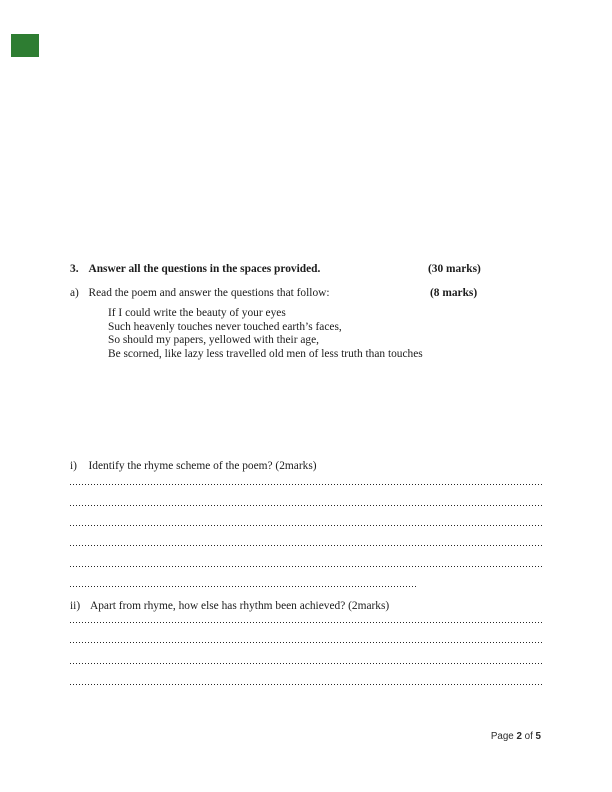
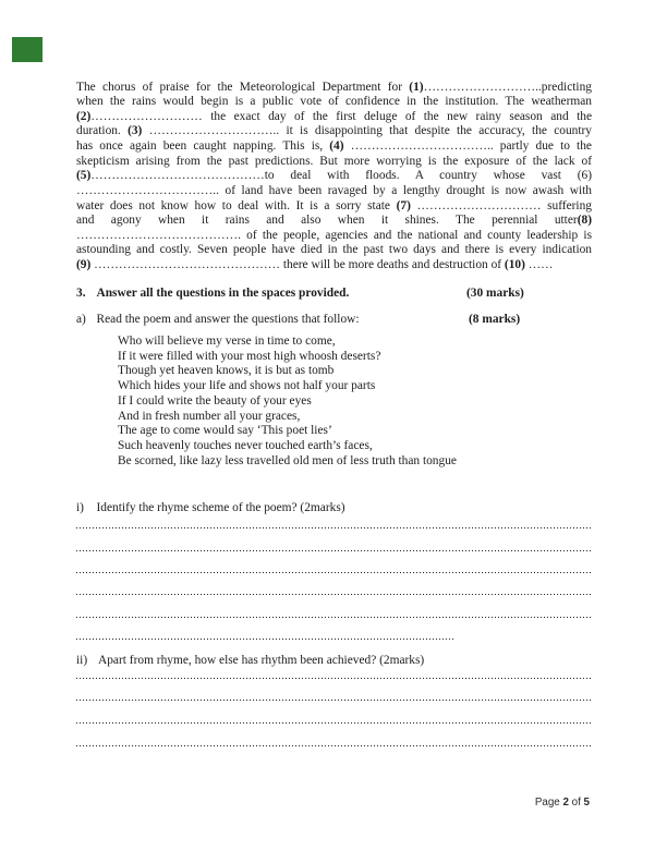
+ The chorus of praise for the Meteorological Department for (1)………………………..predicting
+ when the rains would begin is a public vote of confidence in the institution. The weatherman
+ (2)……………………… the exact day of the first deluge of the new rainy season and the
+ duration. (3) ………………………….. it is disappointing that despite the accuracy, the country
+ has once again been caught napping. This is, (4) …………………………….. partly due to the
+ skepticism arising from the past predictions. But more worrying is the exposure of the lack of
+ (5)……………………………………to deal with floods. A country whose vast (6)
+ …………………………….. of land have been ravaged by a lengthy drought is now awash with
+ water does not know how to deal with. It is a sorry state (7) ………………………… suffering
+ and agony when it rains and also when it shines. The perennial utter(8)
+ …………………………………. of the people, agencies and the national and county leadership is
+ astounding and costly. Seven people have died in the past two days and there is every indication
+ (9) ……………………………………… there will be more deaths and destruction of (10) ……
  3. Answer all the questions in the spaces provided.
  (30 marks)
  a) Read the poem and answer the questions that follow:
  (8 marks)
+ Who will believe my verse in time to come,
+ If it were filled with your most high whoosh deserts?
+ Though yet heaven knows, it is but as tomb
+ Which hides your life and shows not half your parts
  If I could write the beauty of your eyes
+ And in fresh number all your graces,
+ The age to come would say ‘This poet lies’
  Such heavenly touches never touched earth’s faces,
- So should my papers, yellowed with their age,
- Be scorned, like lazy less travelled old men of less truth than touches
+ Be scorned, like lazy less travelled old men of less truth than tongue
  Page 2 of 5
